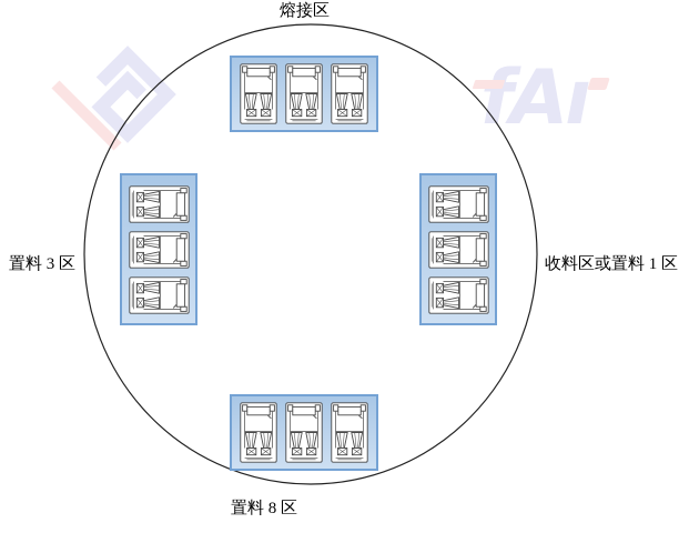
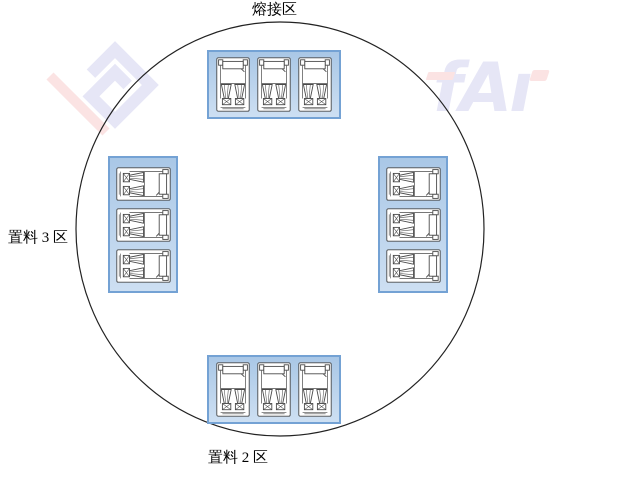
  fAı
  熔接区
- 收料区或置料 1 区
- 置料 8 区
+ 置料 2 区
  置料 3 区
